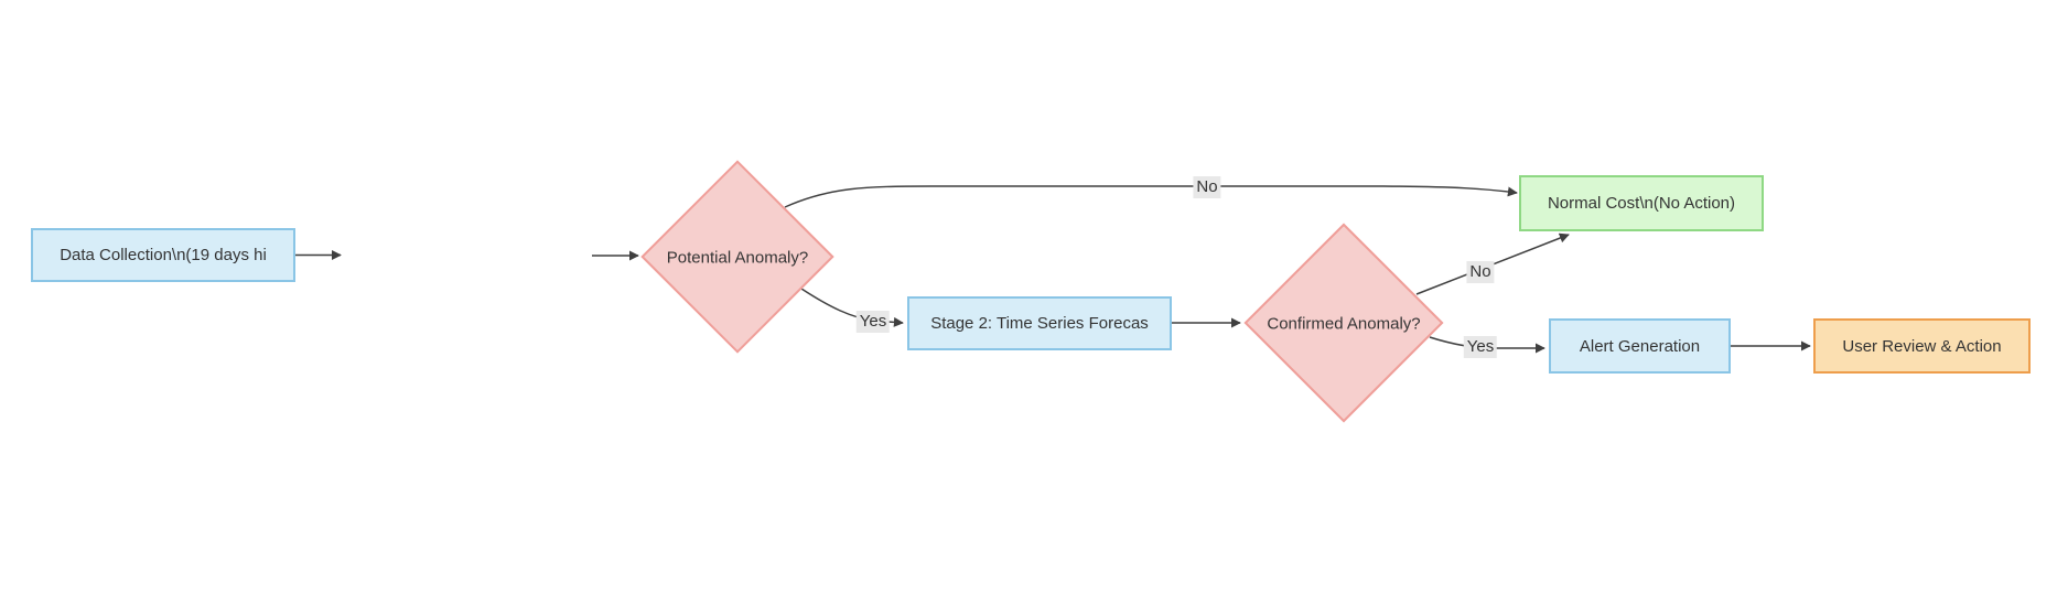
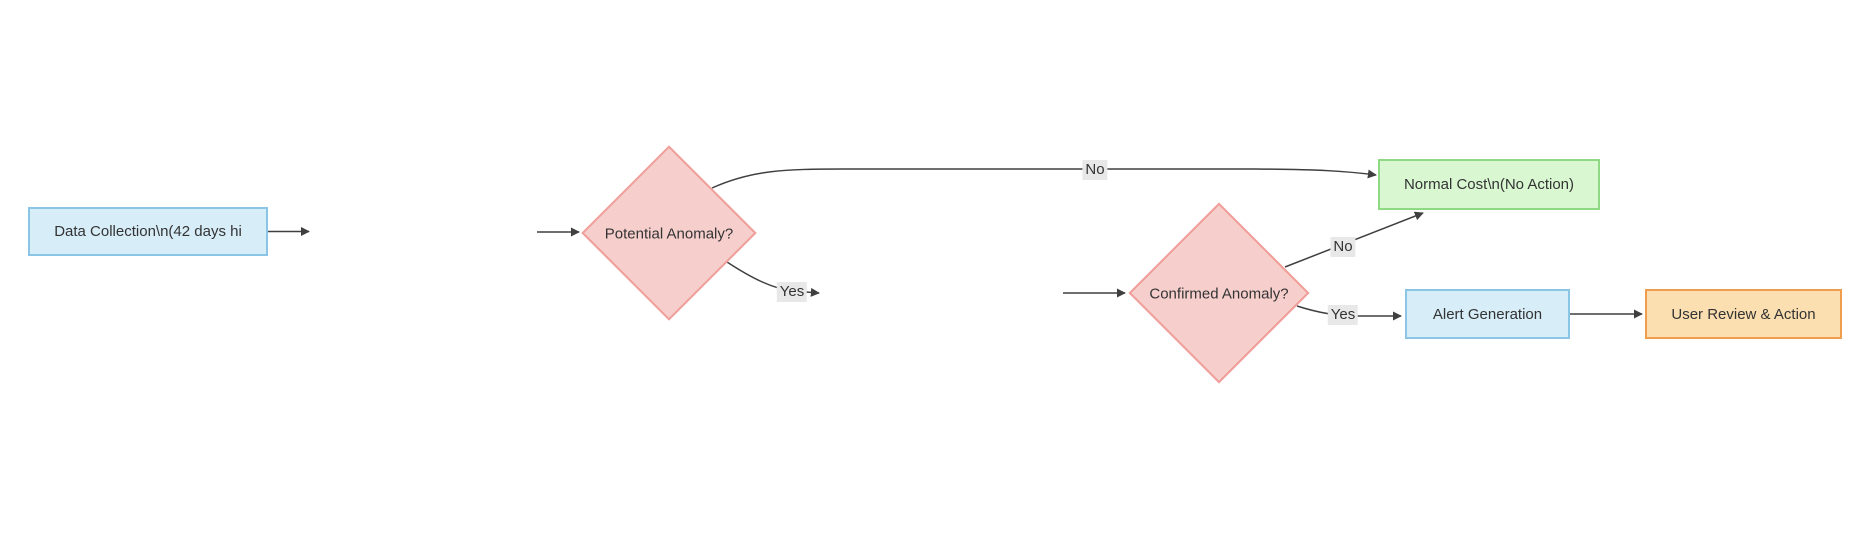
- Data Collection\n(19 days hi
+ Data Collection\n(42 days hi
- Stage 2: Time Series Forecas
  Normal Cost\n(No Action)
  Alert Generation
  User Review & Action
  Potential Anomaly?
  Confirmed Anomaly?
  No
  Yes
  No
  Yes
